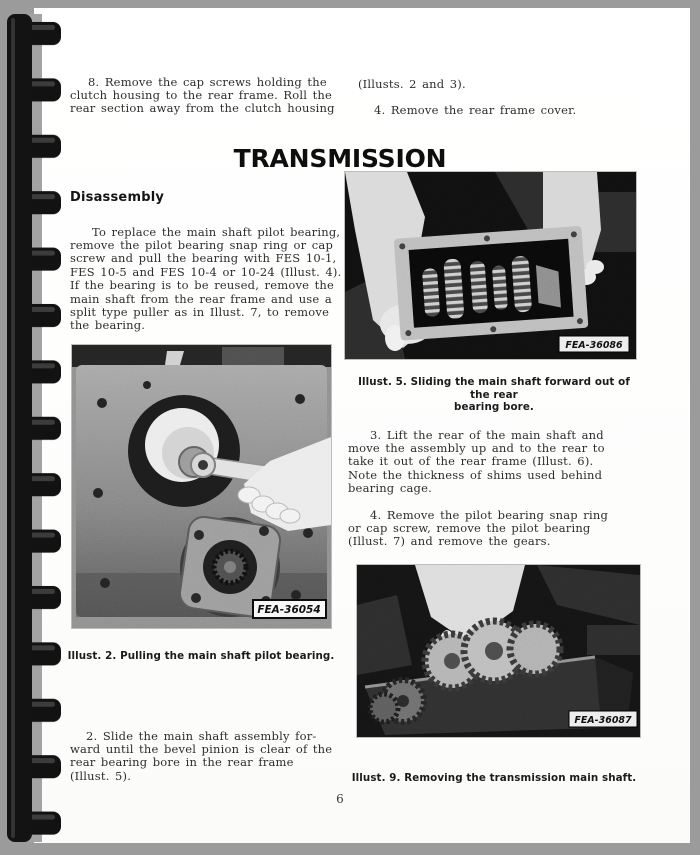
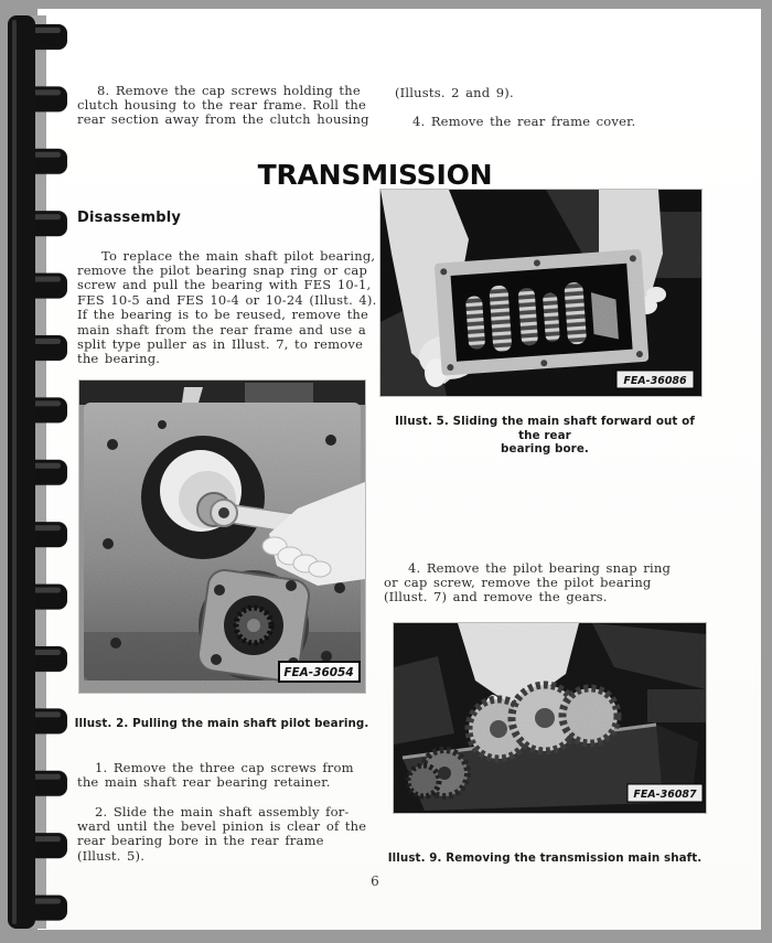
  8. Remove the cap screws holding the
  clutch housing to the rear frame. Roll the
  rear section away from the clutch housing
- (Illusts. 2 and 3).
+ (Illusts. 2 and 9).
  4. Remove the rear frame cover.
  TRANSMISSION
  Disassembly
  To replace the main shaft pilot bearing,
  remove the pilot bearing snap ring or cap
  screw and pull the bearing with FES 10-1,
  FES 10-5 and FES 10-4 or 10-24 (Illust. 4).
  If the bearing is to be reused, remove the
  main shaft from the rear frame and use a
  split type puller as in Illust. 7, to remove
  the bearing.
  FEA-36054
  Illust. 2. Pulling the main shaft pilot bearing.
+ 1. Remove the three cap screws from
+ the main shaft rear bearing retainer.
  2. Slide the main shaft assembly for-
  ward until the bevel pinion is clear of the
  rear bearing bore in the rear frame
  (Illust. 5).
  FEA-36086
  Illust. 5. Sliding the main shaft forward out of the rear
  bearing bore.
- 3. Lift the rear of the main shaft and
- move the assembly up and to the rear to
- take it out of the rear frame (Illust. 6).
- Note the thickness of shims used behind
- bearing cage.
  4. Remove the pilot bearing snap ring
  or cap screw, remove the pilot bearing
  (Illust. 7) and remove the gears.
  FEA-36087
  Illust. 9. Removing the transmission main shaft.
  6
